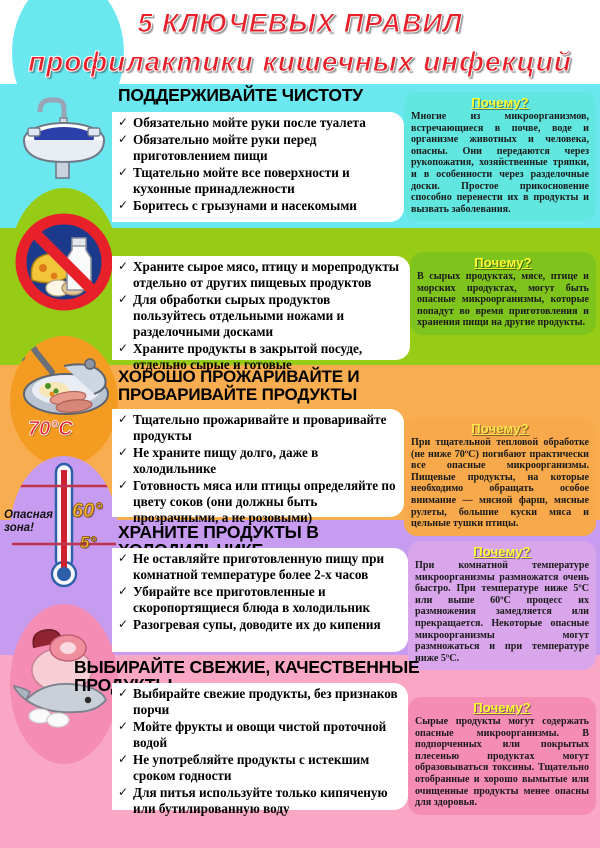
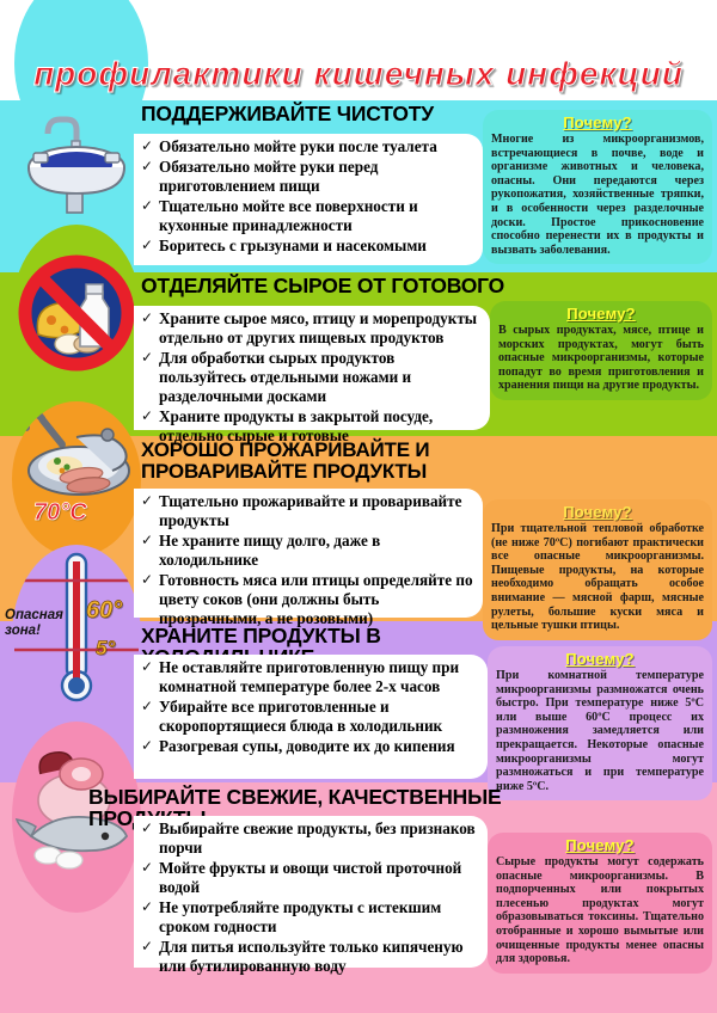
- 5 КЛЮЧЕВЫХ ПРАВИЛ
  профилактики кишечных инфекций
  ПОДДЕРЖИВАЙТЕ ЧИСТОТУ
  ✓
  Обязательно мойте руки после туалета
  ✓
  Обязательно мойте руки перед приготовлением пищи
  ✓
  Тщательно мойте все поверхности и кухонные принадлежности
  ✓
  Боритесь с грызунами и насекомыми
  Почему?
  Многие из микроорганизмов, встречающиеся в почве, воде и организме животных и человека, опасны. Они передаются через рукопожатия, хозяйственные тряпки, и в особенности через разделочные доски. Простое прикосновение способно перенести их в продукты и вызвать заболевания.
+ ОТДЕЛЯЙТЕ СЫРОЕ ОТ ГОТОВОГО
  ✓
  Храните сырое мясо, птицу и морепродукты отдельно от других пищевых продуктов
  ✓
  Для обработки сырых продуктов пользуйтесь отдельными ножами и разделочными досками
  ✓
  Храните продукты в закрытой посуде, отдельно сырые и готовые
  Почему?
  В сырых продуктах, мясе, птице и морских продуктах, могут быть опасные микроорганизмы, которые попадут во время приготовления и хранения пищи на другие продукты.
  ХОРОШО ПРОЖАРИВАЙТЕ И ПРОВАРИВАЙТЕ ПРОДУКТЫ
  ✓
  Тщательно прожаривайте и проваривайте продукты
  ✓
  Не храните пищу долго, даже в холодильнике
  ✓
  Готовность мяса или птицы определяйте по цвету соков (они должны быть прозрачными, а не розовыми)
  Почему?
  При тщательной тепловой обработке (не ниже 70ºC) погибают практически все опасные микроорганизмы. Пищевые продукты, на которые необходимо обращать особое внимание — мясной фарш, мясные рулеты, большие куски мяса и цельные тушки птицы.
  70°C
  ✓
  Не оставляйте приготовленную пищу при комнатной температуре более 2-х часов
  ✓
  Убирайте все приготовленные и скоропортящиеся блюда в холодильник
  ✓
  Разогревая супы, доводите их до кипения
  Почему?
  При комнатной температуре микроорганизмы размножатся очень быстро. При температуре ниже 5ºC или выше 60ºC процесс их размножения замедляется или прекращается. Некоторые опасные микроорганизмы могут размножаться и при температуре ниже 5ºC.
  Опасная
  зона!
  60°
  5°
  ВЫБИРАЙТЕ СВЕЖИЕ, КАЧЕСТВЕННЫЕ ПРО
  ✓
  Выбирайте свежие продукты, без признаков порчи
  ✓
  Мойте фрукты и овощи чистой проточной водой
  ✓
  Не употребляйте продукты с истекшим сроком годности
  ✓
  Для питья используйте только кипяченую или бутилированную воду
  Почему?
  Сырые продукты могут содержать опасные микроорганизмы. В подпорченных или покрытых плесенью продуктах могут образовываться токсины. Тщательно отобранные и хорошо вымытые или очищенные продукты менее опасны для здоровья.
